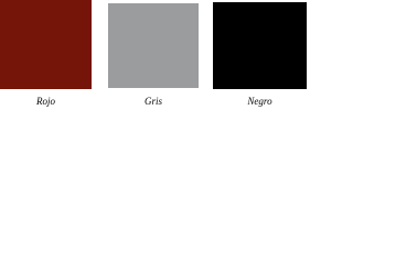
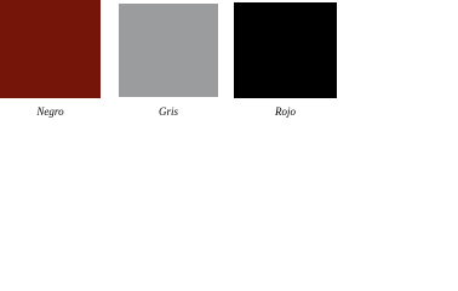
- Rojo
+ Negro
  Gris
- Negro
+ Rojo
